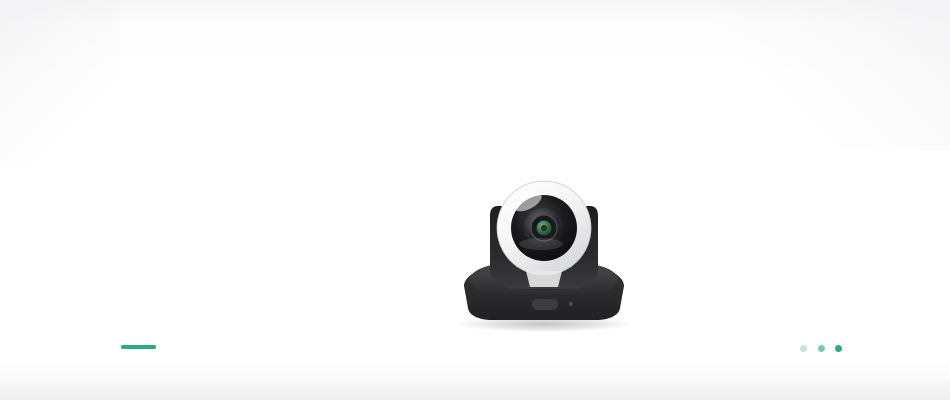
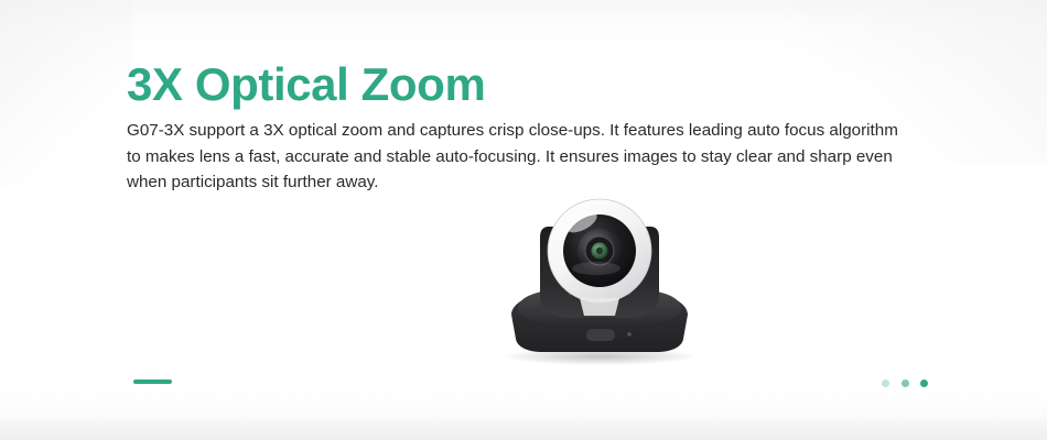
+ 3X Optical Zoom
+ G07-3X support a 3X optical zoom and captures crisp close-ups. It features leading auto focus algorithm to makes lens a fast, accurate and stable auto-focusing. It ensures images to stay clear and sharp even when participants sit further away.
